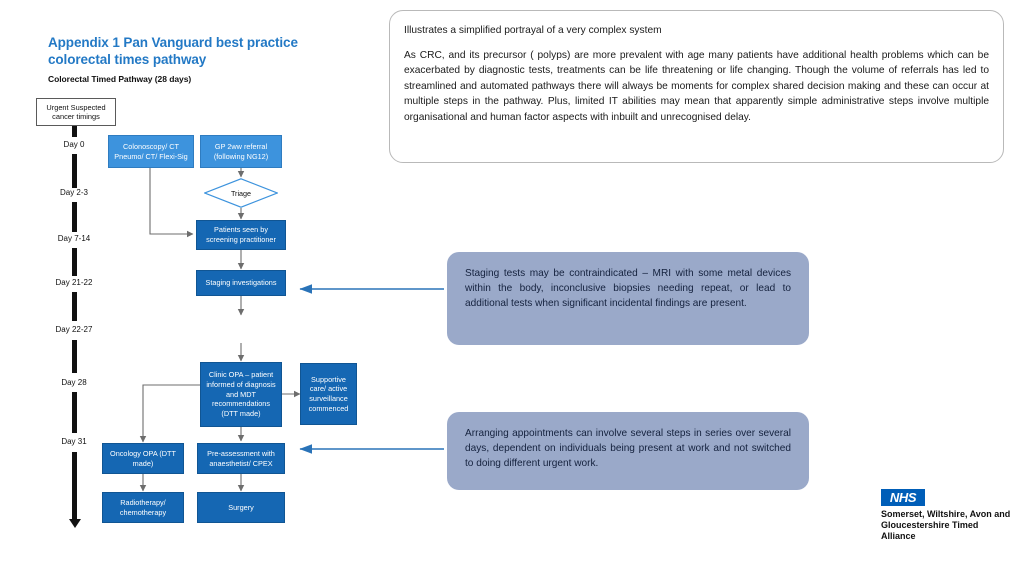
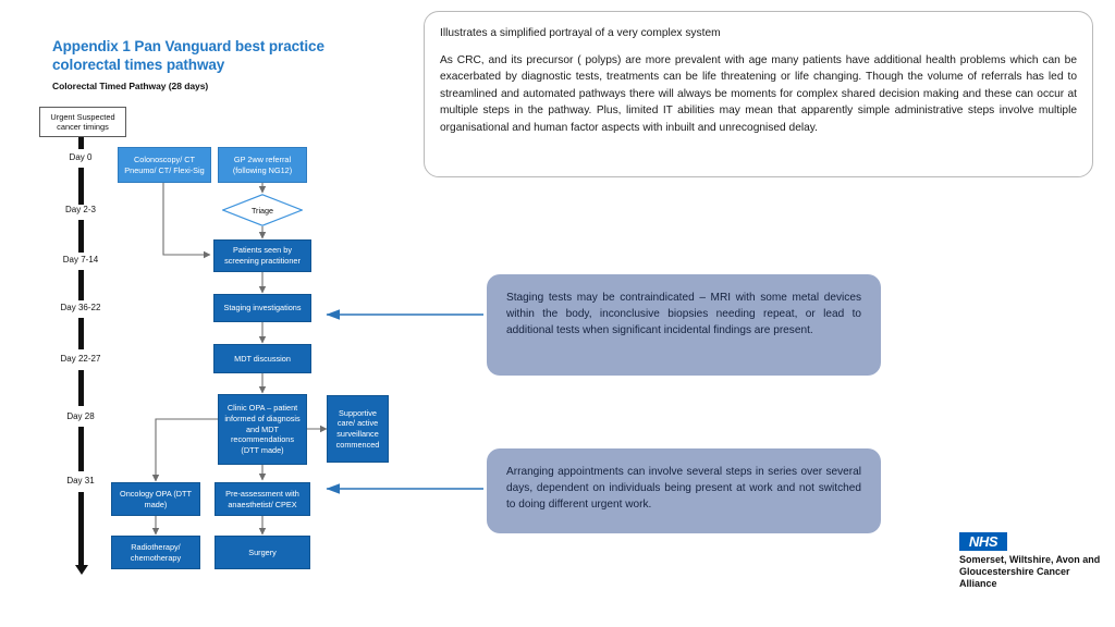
  Appendix 1 Pan Vanguard best practice colorectal times pathway
  Colorectal Timed Pathway (28 days)
  Urgent Suspected cancer timings
  Day 0
  Day 2-3
  Day 7-14
- Day 21-22
+ Day 36-22
  Day 22-27
  Day 28
  Day 31
  Colonoscopy/ CT Pneumo/ CT/ Flexi-Sig
  GP 2ww referral (following NG12)
  Triage
  Patients seen by screening practitioner
  Staging investigations
+ MDT discussion
  Clinic OPA – patient informed of diagnosis and MDT recommendations (DTT made)
  Supportive care/ active surveillance commenced
  Oncology OPA (DTT made)
  Pre-assessment with anaesthetist/ CPEX
  Radiotherapy/ chemotherapy
  Surgery
  Illustrates a simplified portrayal of a very complex system
  As CRC, and its precursor ( polyps) are more prevalent with age many patients have additional health problems which can be exacerbated by diagnostic tests, treatments can be life threatening or life changing. Though the volume of referrals has led to streamlined and automated pathways there will always be moments for complex shared decision making and these can occur at multiple steps in the pathway. Plus, limited IT abilities may mean that apparently simple administrative steps involve multiple organisational and human factor aspects with inbuilt and unrecognised delay.
  Staging tests may be contraindicated – MRI with some metal devices within the body, inconclusive biopsies needing repeat, or lead to additional tests when significant incidental findings are present.
  Arranging appointments can involve several steps in series over several days, dependent on individuals being present at work and not switched to doing different urgent work.
  NHS
- Somerset, Wiltshire, Avon and Gloucestershire Timed Alliance
+ Somerset, Wiltshire, Avon and Gloucestershire Cancer Alliance
